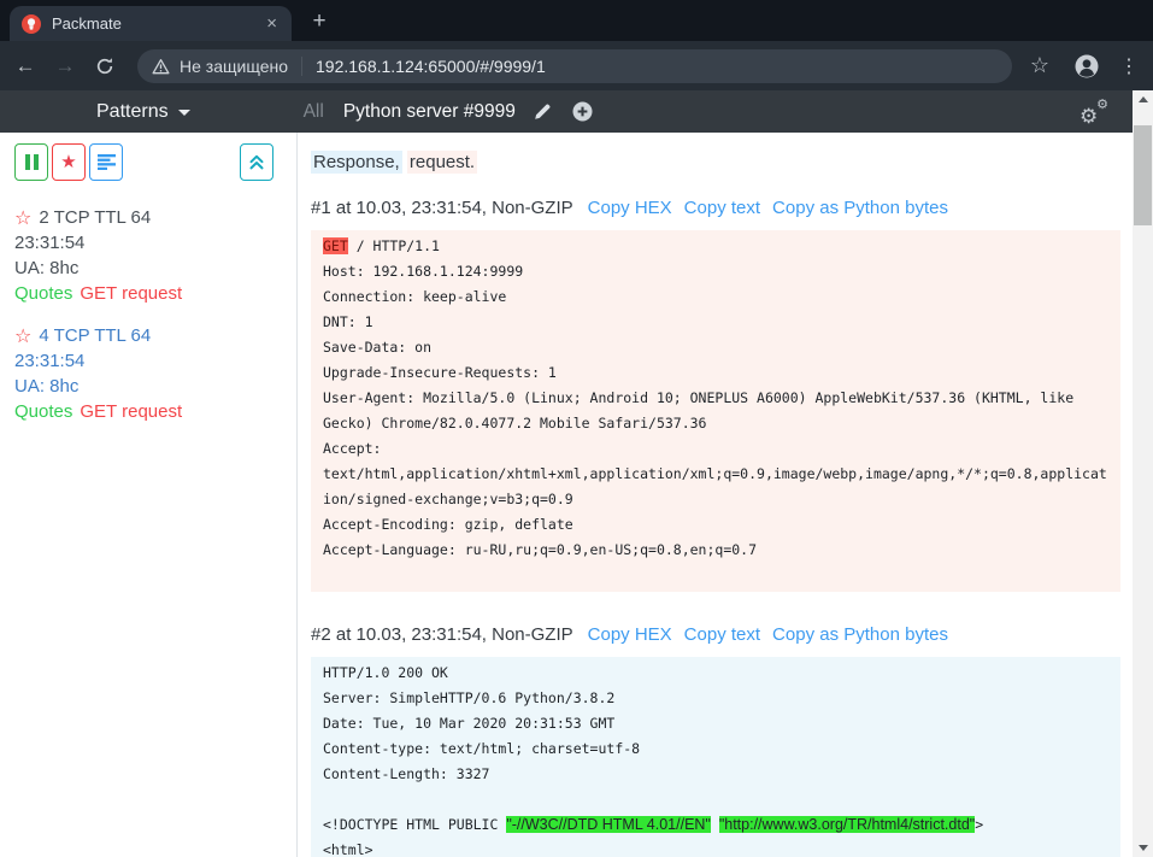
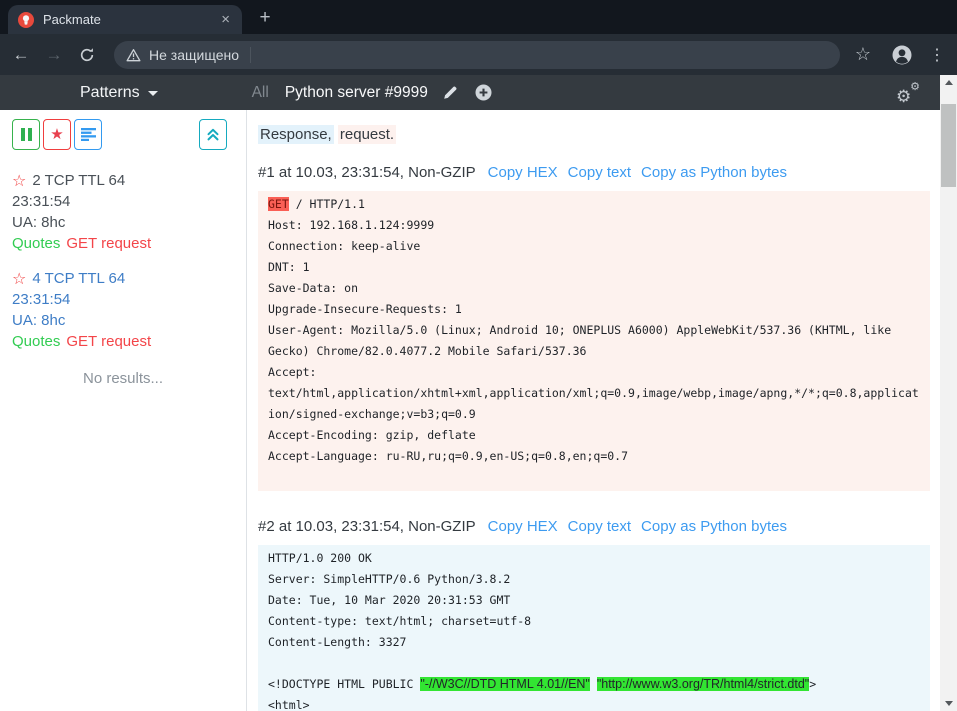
  Packmate
  ×
  +
  ←
  →
  Не защищено
- 192.168.1.124:65000/#/9999/1
  ☆
  ⋮
  Patterns
  All
  Python server #9999
  ⚙
  ⚙
  ★
  ☆
  2 TCP TTL 64
  23:31:54
  UA: 8hc
  Quotes GET request
  ☆
  4 TCP TTL 64
  23:31:54
  UA: 8hc
  Quotes GET request
+ No results...
  Response, request.
  #1 at 10.03, 23:31:54, Non-GZIP Copy HEX Copy text Copy as Python bytes
  GET / HTTP/1.1
  Host: 192.168.1.124:9999
  Connection: keep-alive
  DNT: 1
  Save-Data: on
  Upgrade-Insecure-Requests: 1
  User-Agent: Mozilla/5.0 (Linux; Android 10; ONEPLUS A6000) AppleWebKit/537.36 (KHTML, like
  Gecko) Chrome/82.0.4077.2 Mobile Safari/537.36
  Accept:
  text/html,application/xhtml+xml,application/xml;q=0.9,image/webp,image/apng,*/*;q=0.8,applicat
  ion/signed-exchange;v=b3;q=0.9
  Accept-Encoding: gzip, deflate
  Accept-Language: ru-RU,ru;q=0.9,en-US;q=0.8,en;q=0.7
  #2 at 10.03, 23:31:54, Non-GZIP Copy HEX Copy text Copy as Python bytes
  HTTP/1.0 200 OK
  Server: SimpleHTTP/0.6 Python/3.8.2
  Date: Tue, 10 Mar 2020 20:31:53 GMT
  Content-type: text/html; charset=utf-8
  Content-Length: 3327
  <!DOCTYPE HTML PUBLIC "-//W3C//DTD HTML 4.01//EN" "http://www.w3.org/TR/html4/strict.dtd">
  <html>
